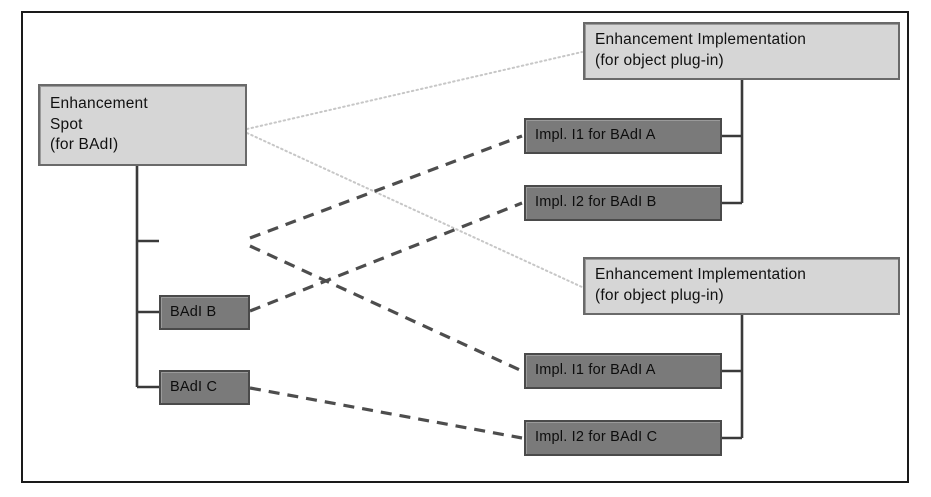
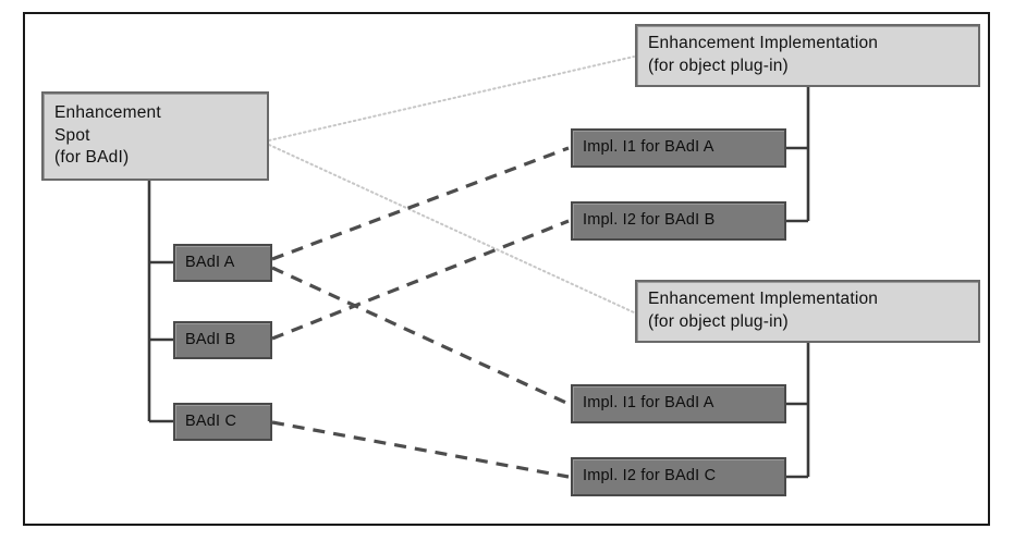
  Enhancement
  Spot
  (for BAdI)
+ BAdI A
  BAdI B
  BAdI C
  Enhancement Implementation
  (for object plug-in)
  Impl. I1 for BAdI A
  Impl. I2 for BAdI B
  Enhancement Implementation
  (for object plug-in)
  Impl. I1 for BAdI A
  Impl. I2 for BAdI C
